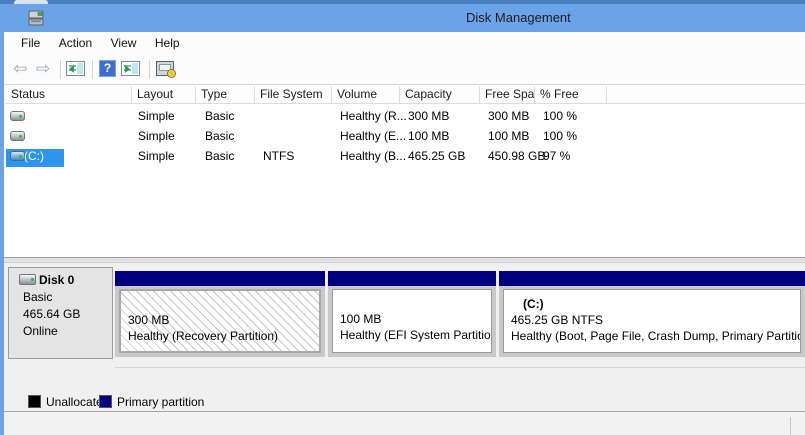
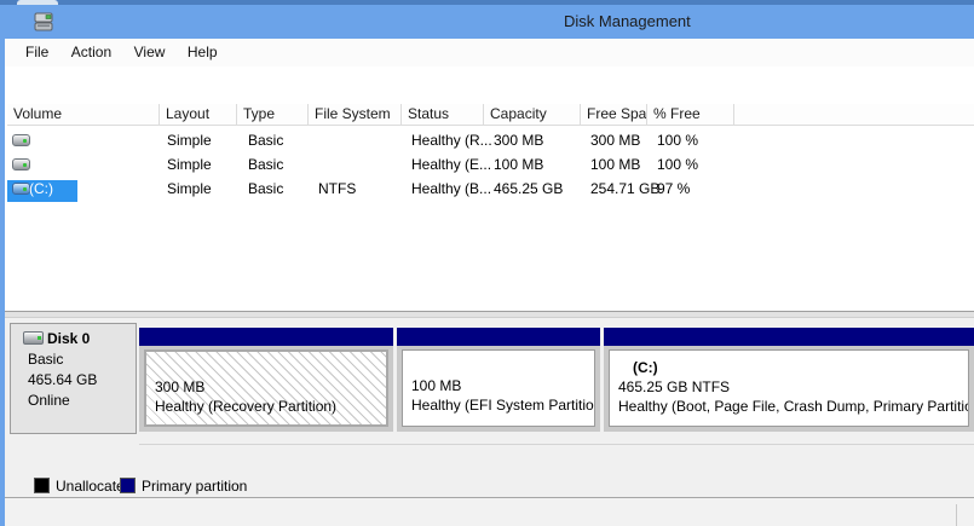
  Disk Management
  File Action View Help
- ⇦
- ⇨
- ?
- Status
+ Volume
  Layout
  Type
  File System
- Volume
+ Status
  Capacity
  Free Spa
  % Free
  Simple
  Basic
  Healthy (R...
  300 MB
  300 MB
  100 %
  Simple
  Basic
  Healthy (E...
  100 MB
  100 MB
  100 %
  (C:)
  Simple
  Basic
  NTFS
  Healthy (B...
  465.25 GB
- 450.98 GB
+ 254.71 GB
  97 %
  Disk 0
  Basic
  465.64 GB
  Online
  300 MB
  Healthy (Recovery Partition)
  100 MB
  Healthy (EFI System Partitio
  (C:)
  465.25 GB NTFS
  Healthy (Boot, Page File, Crash Dump, Primary Partiti
  Unallocat
  Primary partition
